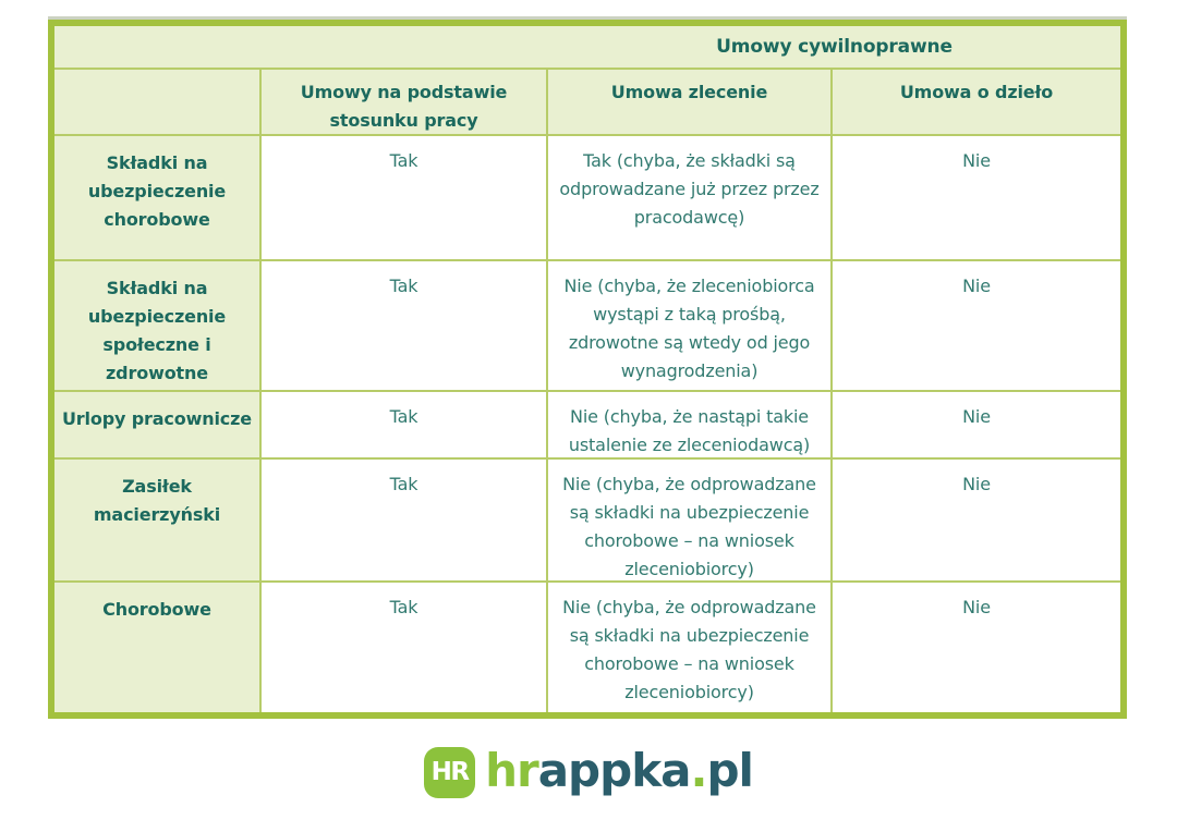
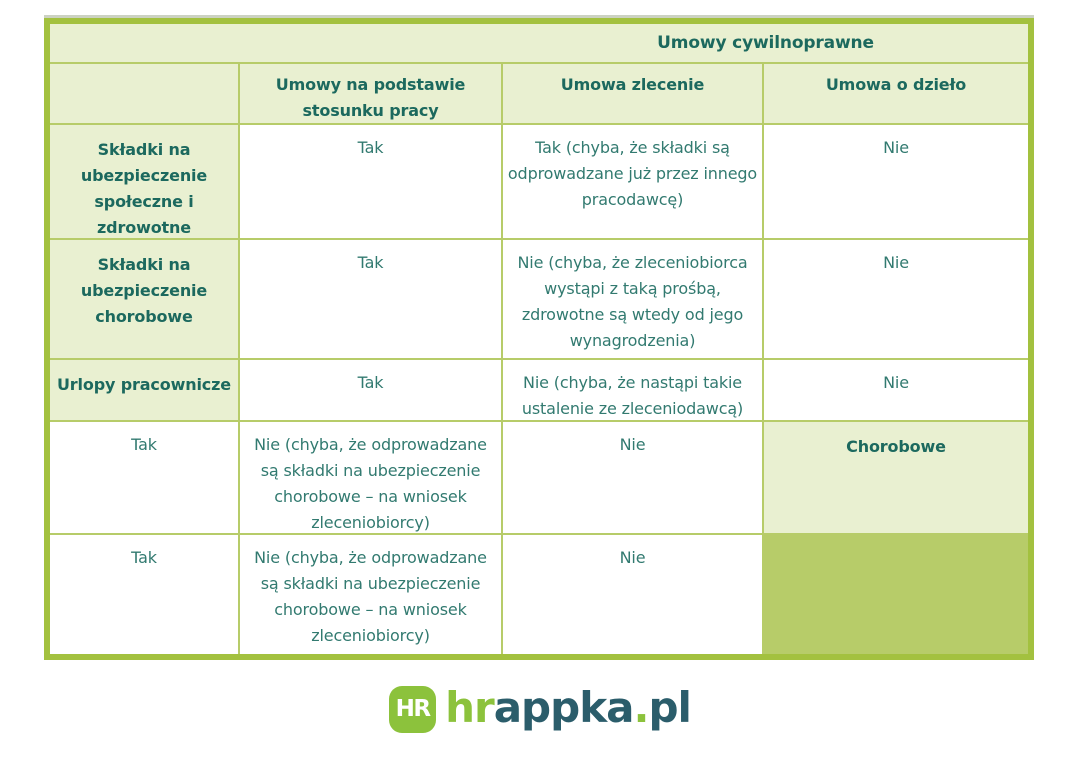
  Umowy cywilnoprawne
  Umowy na podstawie stosunku pracy
  Umowa zlecenie
  Umowa o dzieło
- Składki na ubezpieczenie chorobowe
+ Składki na ubezpieczenie społeczne i zdrowotne
  Tak
- Tak (chyba, że składki są odprowadzane już przez przez pracodawcę)
+ Tak (chyba, że składki są odprowadzane już przez innego pracodawcę)
  Nie
- Składki na ubezpieczenie społeczne i zdrowotne
+ Składki na ubezpieczenie chorobowe
  Tak
  Nie (chyba, że zleceniobiorca wystąpi z taką prośbą, zdrowotne są wtedy od jego wynagrodzenia)
  Nie
  Urlopy pracownicze
  Tak
  Nie (chyba, że nastąpi takie ustalenie ze zleceniodawcą)
  Nie
- Zasiłek macierzyński
  Tak
  Nie (chyba, że odprowadzane są składki na ubezpieczenie chorobowe – na wniosek zleceniobiorcy)
  Nie
  Chorobowe
  Tak
  Nie (chyba, że odprowadzane są składki na ubezpieczenie chorobowe – na wniosek zleceniobiorcy)
  Nie
  HR
  hrappka.pl
